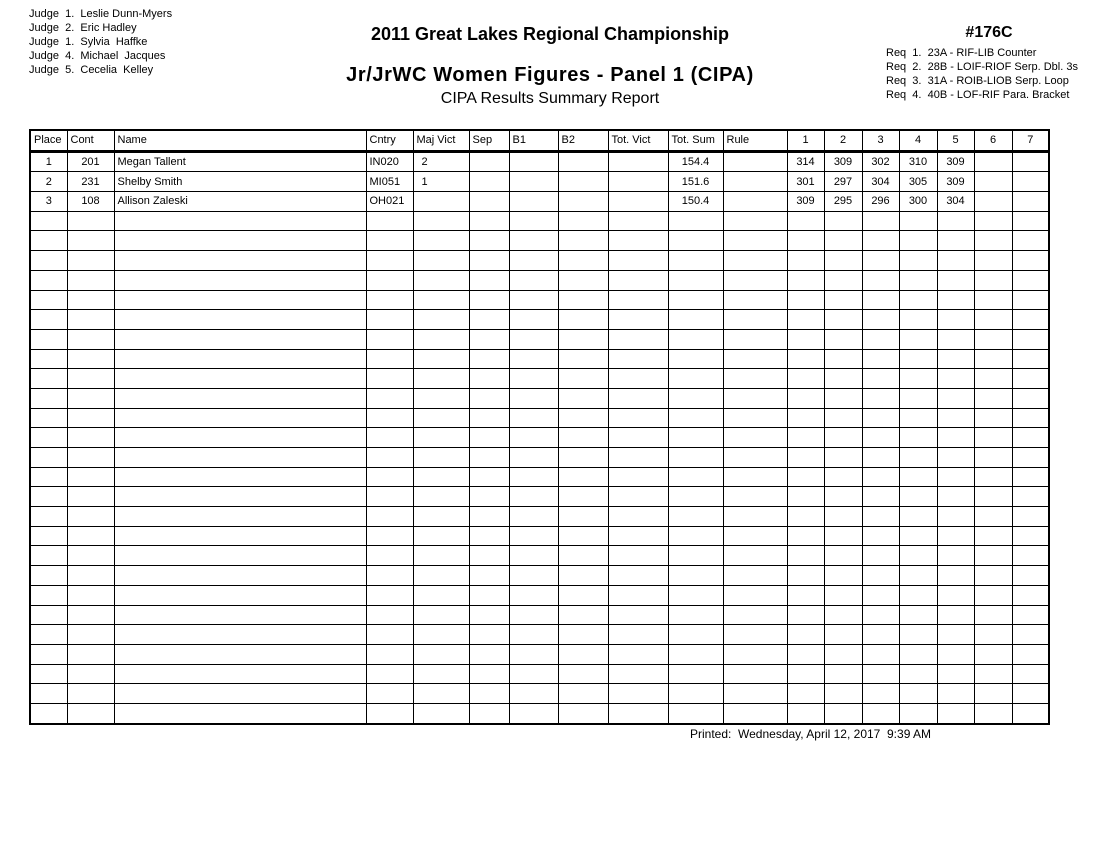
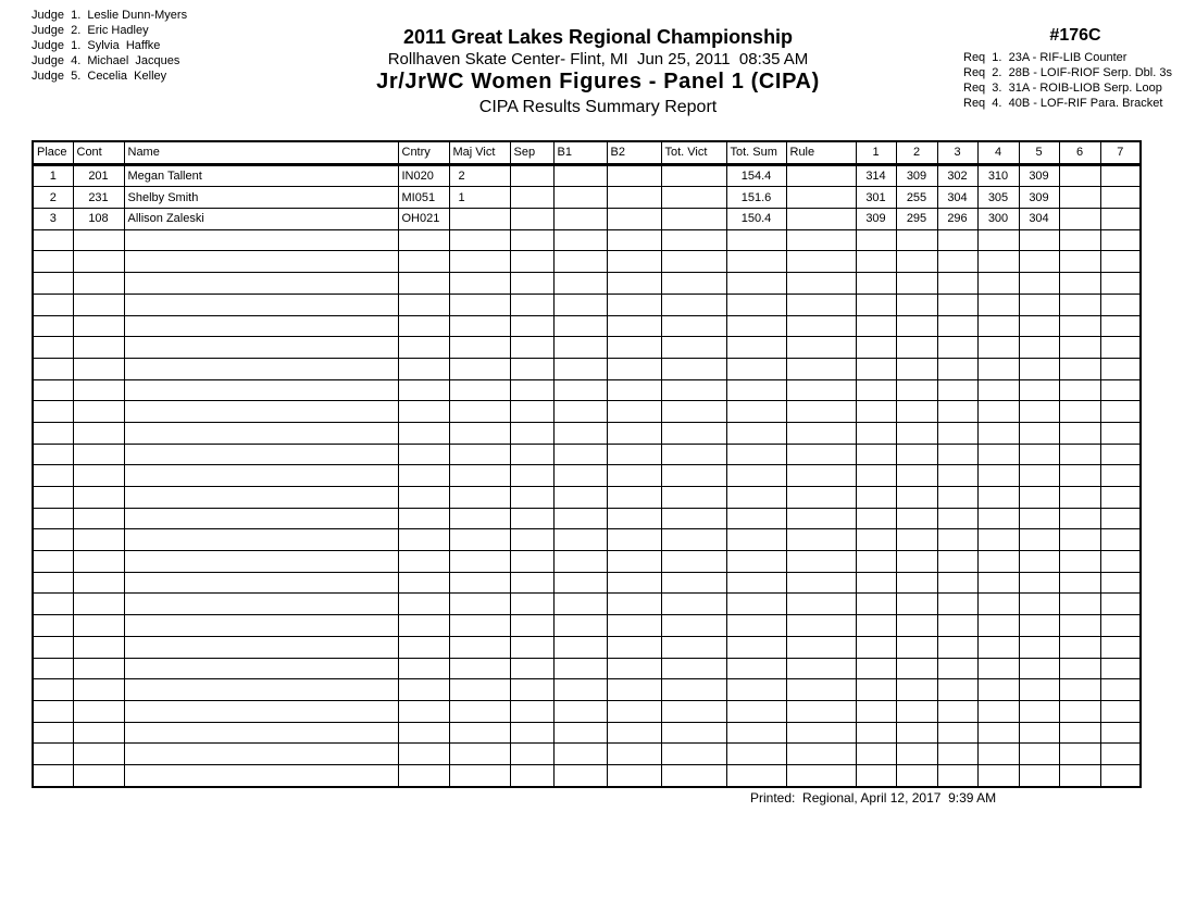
  Judge 1. Leslie Dunn-Myers
  Judge 2. Eric Hadley
  Judge 1. Sylvia Haffke
  Judge 4. Michael Jacques
  Judge 5. Cecelia Kelley
  2011 Great Lakes Regional Championship
+ Rollhaven Skate Center- Flint, MI Jun 25, 2011 08:35 AM
  Jr/JrWC Women Figures - Panel 1 (CIPA)
  CIPA Results Summary Report
  #176C
  Req 1. 23A - RIF-LIB Counter
  Req 2. 28B - LOIF-RIOF Serp. Dbl. 3s
  Req 3. 31A - ROIB-LIOB Serp. Loop
  Req 4. 40B - LOF-RIF Para. Bracket
  Place	Cont	Name	Cntry	Maj Vict	Sep	B1	B2	Tot. Vict	Tot. Sum	Rule	1	2	3	4	5	6	7
  1	201	Megan Tallent	IN020	2					154.4		314	309	302	310	309
- 2	231	Shelby Smith	MI051	1					151.6		301	297	304	305	309
+ 2	231	Shelby Smith	MI051	1					151.6		301	255	304	305	309
  3	108	Allison Zaleski	OH021						150.4		309	295	296	300	304
- Printed: Wednesday, April 12, 2017 9:39 AM
+ Printed: Regional, April 12, 2017 9:39 AM
